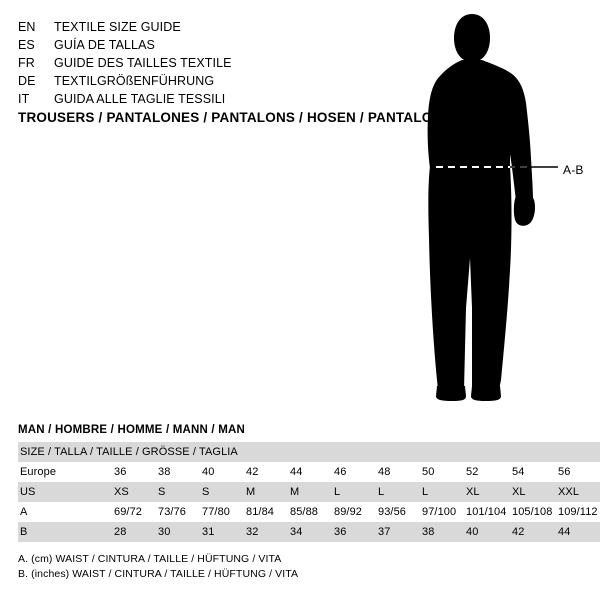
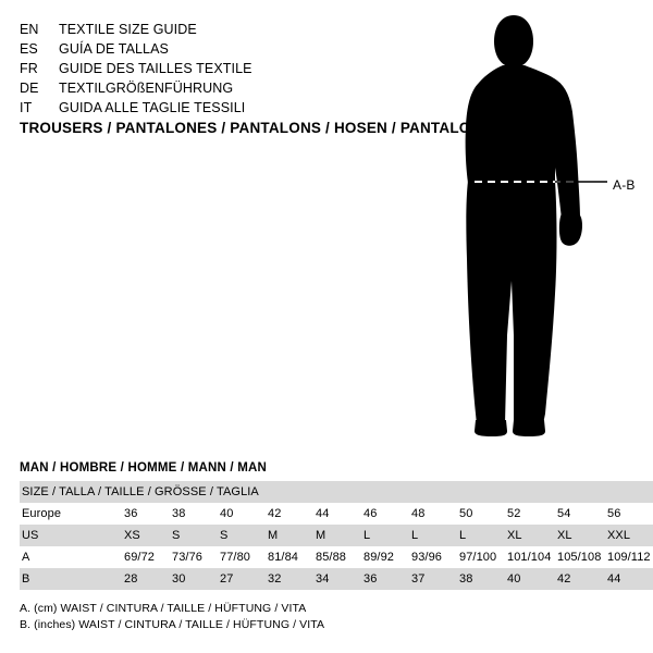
  EN
  TEXTILE SIZE GUIDE
  ES
  GUÍA DE TALLAS
  FR
  GUIDE DES TAILLES TEXTILE
  DE
  TEXTILGRÖßENFÜHRUNG
  IT
  GUIDA ALLE TAGLIE TESSILI
  TROUSERS / PANTALONES / PANTALONS / HOSEN / PANTALO
  A-B
  MAN / HOMBRE / HOMME / MANN / MAN
  SIZE / TALLA / TAILLE / GRÖSSE / TAGLIA
  Europe	36	38	40	42	44	46	48	50	52	54	56
  US	XS	S	S	M	M	L	L	L	XL	XL	XXL
- A	69/72	73/76	77/80	81/84	85/88	89/92	93/56	97/100	101/104	105/108	109/112
+ A	69/72	73/76	77/80	81/84	85/88	89/92	93/96	97/100	101/104	105/108	109/112
- B	28	30	31	32	34	36	37	38	40	42	44
+ B	28	30	27	32	34	36	37	38	40	42	44
  A. (cm) WAIST / CINTURA / TAILLE / HÜFTUNG / VITA
  B. (inches) WAIST / CINTURA / TAILLE / HÜFTUNG / VITA
